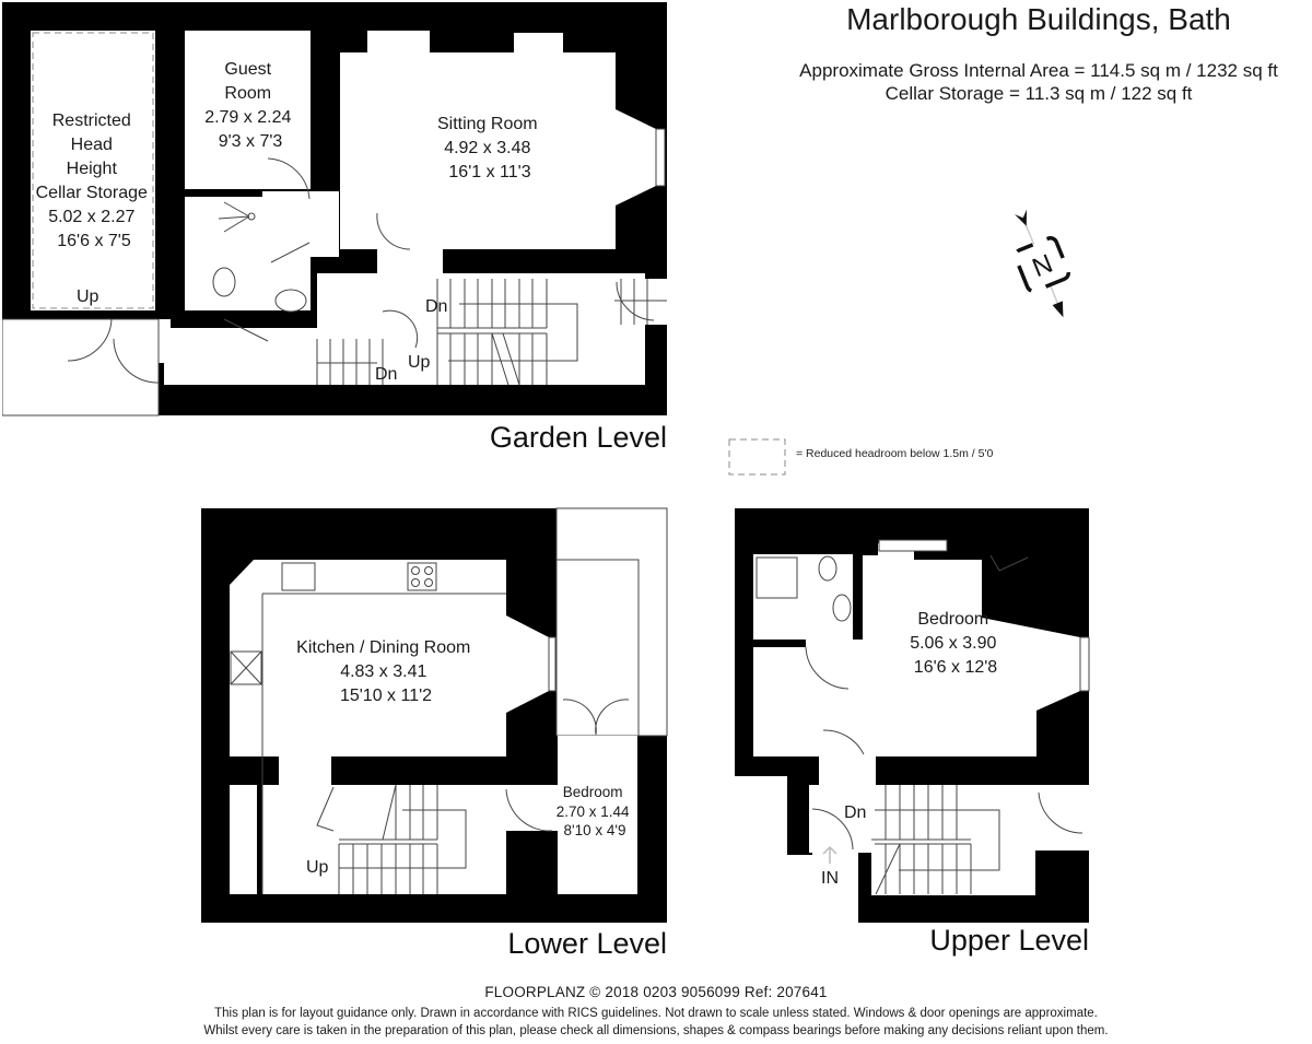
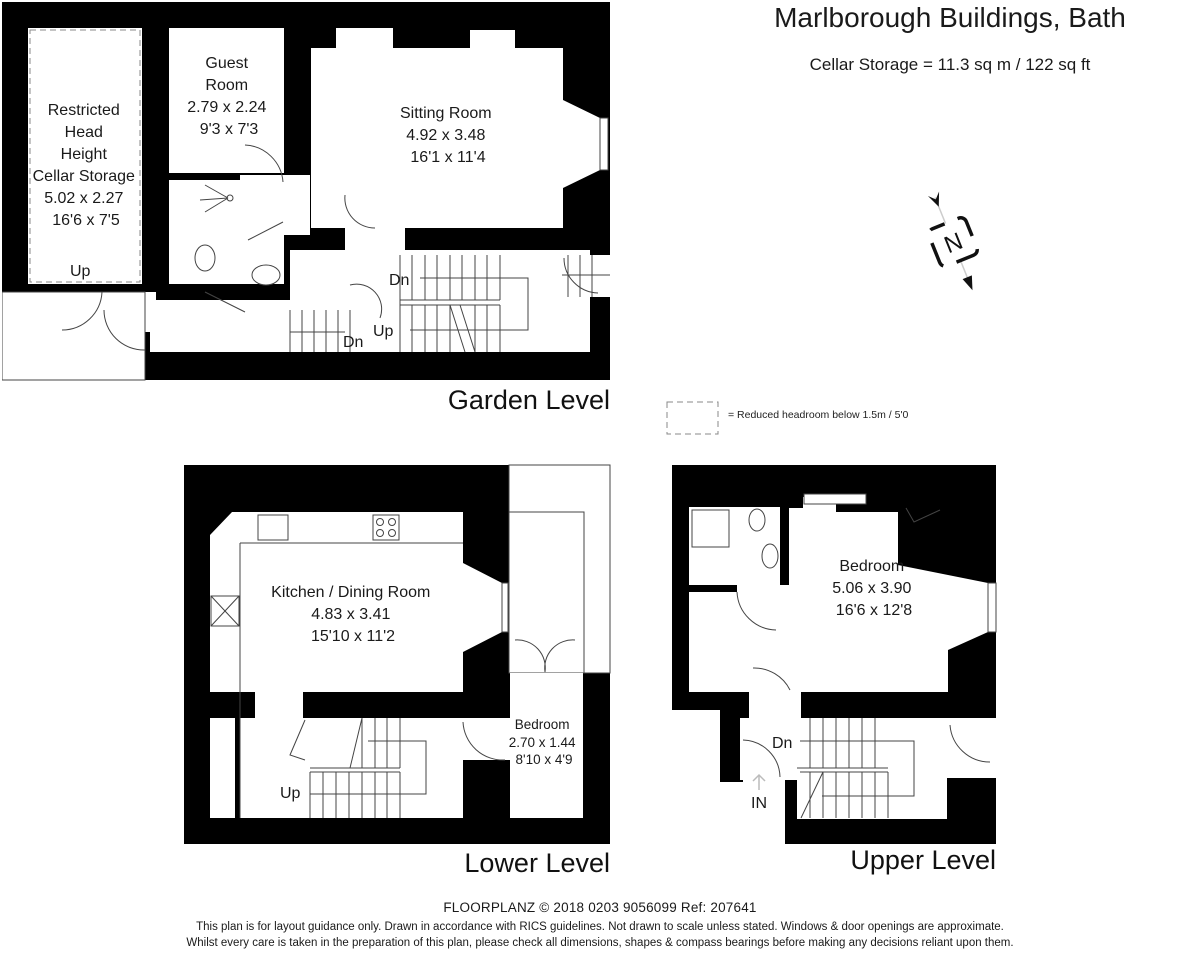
  Marlborough Buildings, Bath
- Approximate Gross Internal Area = 114.5 sq m / 1232 sq ft
  Cellar Storage = 11.3 sq m / 122 sq ft
  Restricted Head Height Cellar Storage 5.02 x 2.27 16'6 x 7'5
  Guest Room 2.79 x 2.24 9'3 x 7'3
- Sitting Room 4.92 x 3.48 16'1 x 11'3
+ Sitting Room 4.92 x 3.48 16'1 x 11'4
  Up
  Dn
  Up
  Dn
  Garden Level
  Kitchen / Dining Room 4.83 x 3.41 15'10 x 11'2
  Bedroom 2.70 x 1.44 8'10 x 4'9
  Up
  Lower Level
  Bedroom 5.06 x 3.90 16'6 x 12'8
  Dn
  IN
  Upper Level
  = Reduced headroom below 1.5m / 5'0
  FLOORPLANZ © 2018 0203 9056099 Ref: 207641
  This plan is for layout guidance only. Drawn in accordance with RICS guidelines. Not drawn to scale unless stated. Windows & door openings are approximate.
  Whilst every care is taken in the preparation of this plan, please check all dimensions, shapes & compass bearings before making any decisions reliant upon them.
